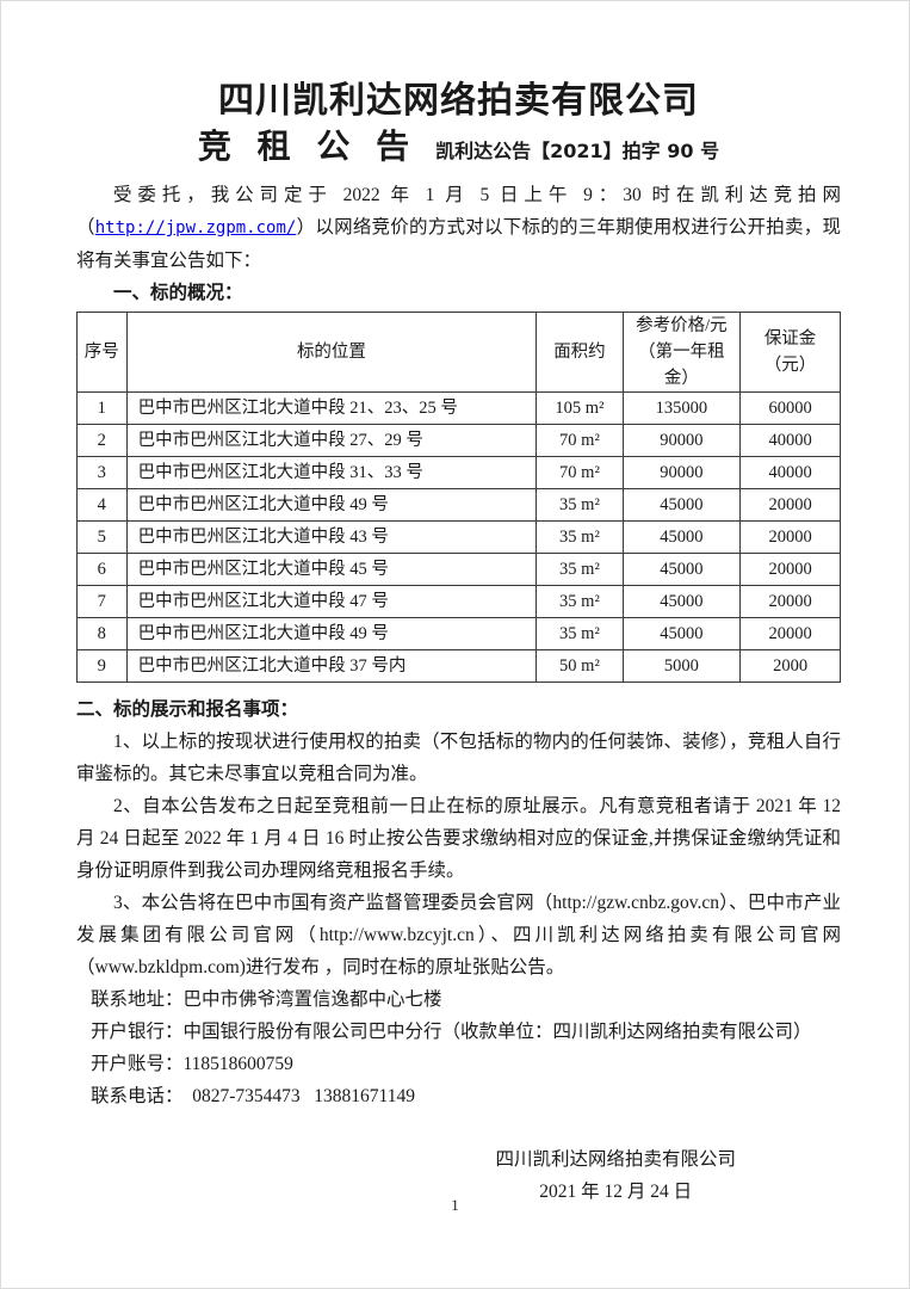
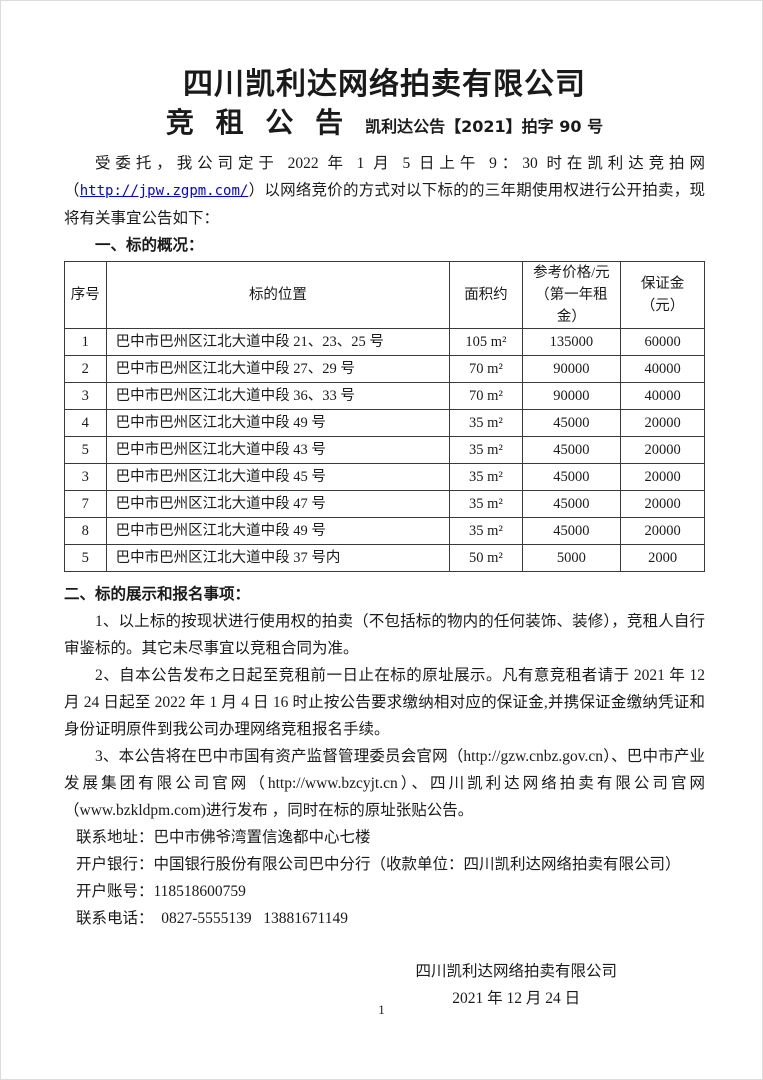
  四川凯利达网络拍卖有限公司
  竞 租 公 告
  凯利达公告【2021】拍字 90 号
  受委托，我公司定于 2022 年 1 月 5 日上午 9：30 时在凯利达竞拍网（http://jpw.zgpm.com/）以网络竞价的方式对以下标的的三年期使用权进行公开拍卖，现将有关事宜公告如下：
  一、标的概况：
  序号	标的位置	面积约	参考价格/元 （第一年租金）	保证金（元）
  1	巴中市巴州区江北大道中段 21、23、25 号	105 m²	135000	60000
  2	巴中市巴州区江北大道中段 27、29 号	70 m²	90000	40000
- 3	巴中市巴州区江北大道中段 31、33 号	70 m²	90000	40000
+ 3	巴中市巴州区江北大道中段 36、33 号	70 m²	90000	40000
  4	巴中市巴州区江北大道中段 49 号	35 m²	45000	20000
  5	巴中市巴州区江北大道中段 43 号	35 m²	45000	20000
- 6	巴中市巴州区江北大道中段 45 号	35 m²	45000	20000
+ 3	巴中市巴州区江北大道中段 45 号	35 m²	45000	20000
  7	巴中市巴州区江北大道中段 47 号	35 m²	45000	20000
  8	巴中市巴州区江北大道中段 49 号	35 m²	45000	20000
- 9	巴中市巴州区江北大道中段 37 号内	50 m²	5000	2000
+ 5	巴中市巴州区江北大道中段 37 号内	50 m²	5000	2000
  二、标的展示和报名事项：
  1、以上标的按现状进行使用权的拍卖（不包括标的物内的任何装饰、装修），竞租人自行审鉴标的。其它未尽事宜以竞租合同为准。
  2、自本公告发布之日起至竞租前一日止在标的原址展示。凡有意竞租者请于 2021 年 12 月 24 日起至 2022 年 1 月 4 日 16 时止按公告要求缴纳相对应的保证金,并携保证金缴纳凭证和身份证明原件到我公司办理网络竞租报名手续。
  3、本公告将在巴中市国有资产监督管理委员会官网（http://gzw.cnbz.gov.cn）、巴中市产业发展集团有限公司官网（http://www.bzcyjt.cn）、四川凯利达网络拍卖有限公司官网（www.bzkldpm.com)进行发布 ，同时在标的原址张贴公告。
  联系地址：巴中市佛爷湾置信逸都中心七楼
  开户银行：中国银行股份有限公司巴中分行（收款单位：四川凯利达网络拍卖有限公司）
  开户账号：118518600759
- 联系电话： 0827-7354473 13881671149
+ 联系电话： 0827-5555139 13881671149
  四川凯利达网络拍卖有限公司
  2021 年 12 月 24 日
  1
